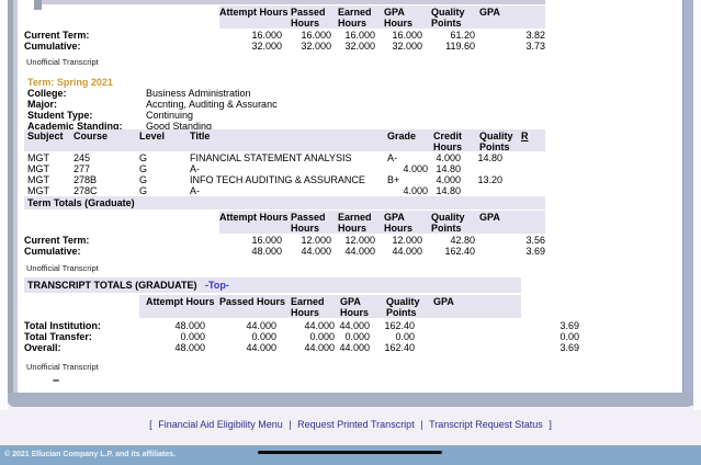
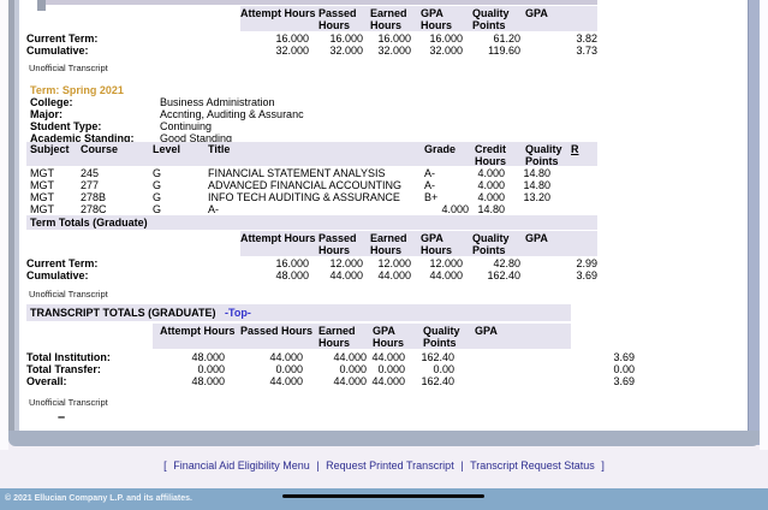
  Attempt Hours
  Passed Hours
  Earned Hours
  GPA Hours
  Quality Points
  GPA
  Current Term:
  16.000
  16.000
  16.000
  16.000
  61.20
  3.82
  Cumulative:
  32.000
  32.000
  32.000
  32.000
  119.60
  3.73
  Unofficial Transcript
  Term: Spring 2021
  College:
  Business Administration
  Major:
  Accnting, Auditing & Assuranc
  Student Type:
  Continuing
  Academic Standing:
  Good Standing
  Subject
  Course
  Level
  Title
  Grade
  Credit Hours
  Quality Points
  R
  MGT
  245
  G
  FINANCIAL STATEMENT ANALYSIS
  A-
  4.000
  14.80
  MGT
  277
  G
+ ADVANCED FINANCIAL ACCOUNTING
  A-
  4.000
  14.80
  MGT
  278B
  G
  INFO TECH AUDITING & ASSURANCE
  B+
  4.000
  13.20
  MGT
  278C
  G
  A-
  4.000
  14.80
  Term Totals (Graduate)
  Attempt Hours
  Passed Hours
  Earned Hours
  GPA Hours
  Quality Points
  GPA
  Current Term:
  16.000
  12.000
  12.000
  12.000
  42.80
- 3.56
+ 2.99
  Cumulative:
  48.000
  44.000
  44.000
  44.000
  162.40
  3.69
  Unofficial Transcript
  TRANSCRIPT TOTALS (GRADUATE)
  -Top-
  Attempt Hours
  Passed Hours
  Earned Hours
  GPA Hours
  Quality Points
  GPA
  Total Institution:
  48.000
  44.000
  44.000
  44.000
  162.40
  3.69
  Total Transfer:
  0.000
  0.000
  0.000
  0.000
  0.00
  0.00
  Overall:
  48.000
  44.000
  44.000
  44.000
  162.40
  3.69
  Unofficial Transcript
  –
  [ Financial Aid Eligibility Menu | Request Printed Transcript | Transcript Request Status ]
